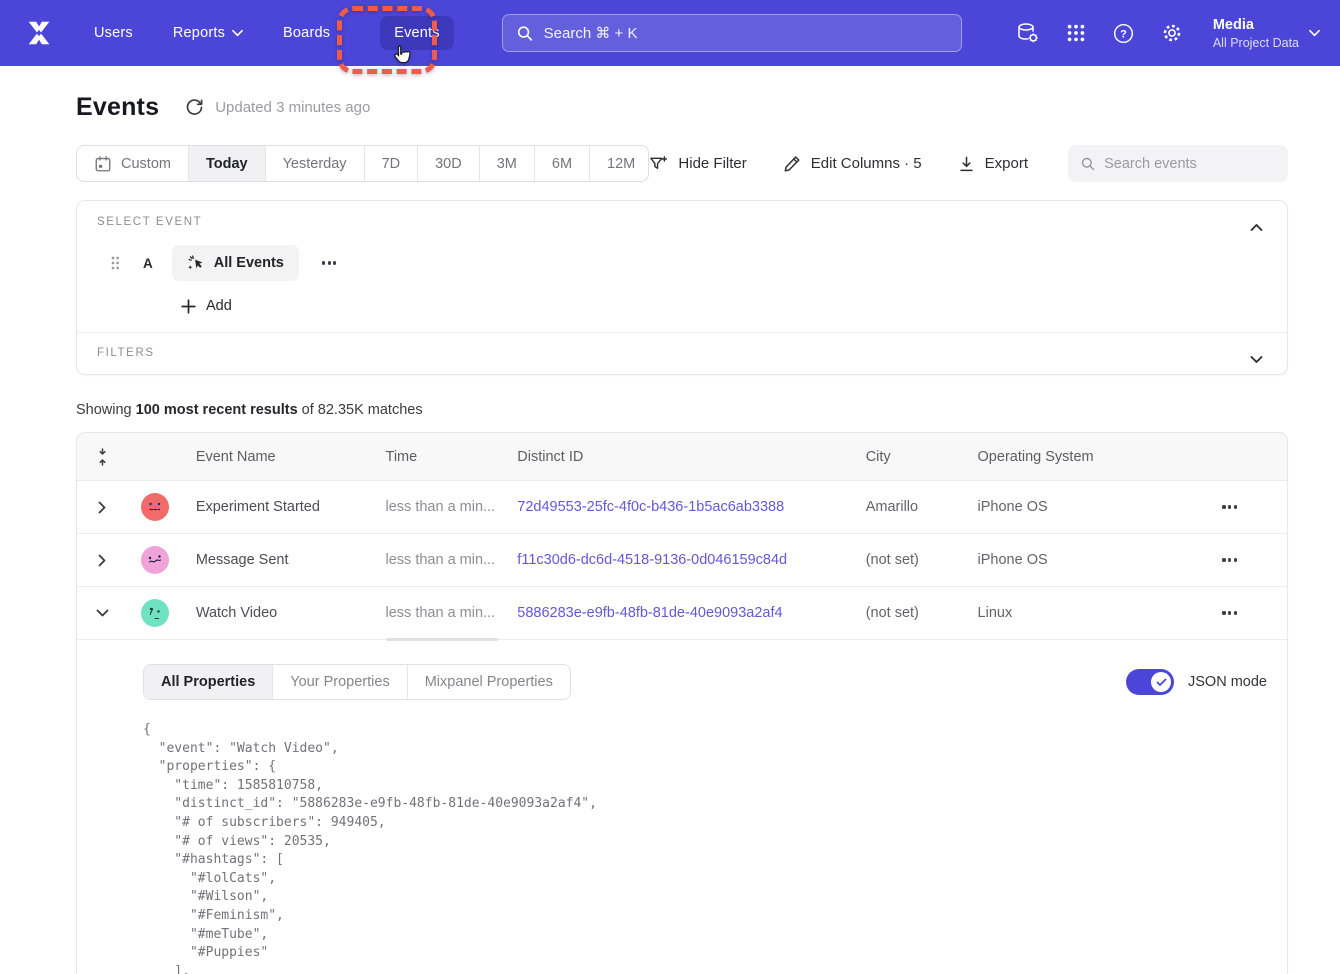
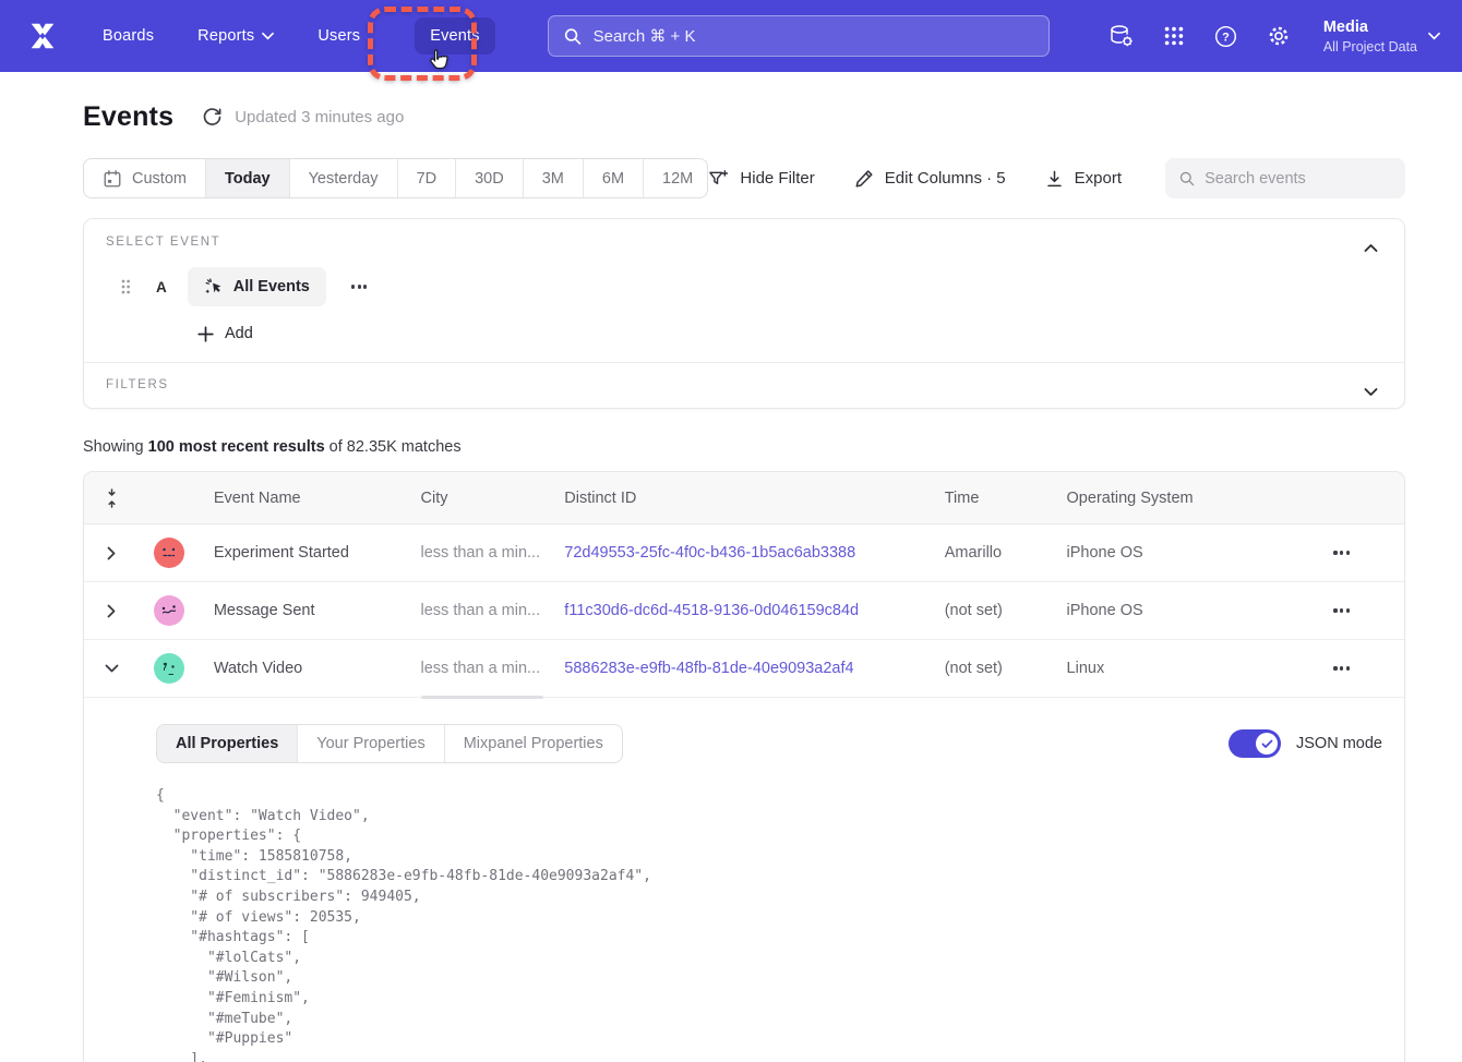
- Users
+ Boards
  Reports
- Boards
+ Users
  Events
  Search ⌘ + K
  ?
  Media
  All Project Data
  Events
  Updated 3 minutes ago
  Custom
  Today
  Yesterday
  7D
  30D
  3M
  6M
  12M
  Hide Filter
  Edit Columns · 5
  Export
  Search events
  SELECT EVENT
  A
  All Events
  Add
  FILTERS
  Showing 100 most recent results of 82.35K matches
  Event Name
- Time
+ City
  Distinct ID
- City
+ Time
  Operating System
  Experiment Started
  less than a min...
  72d49553-25fc-4f0c-b436-1b5ac6ab3388
  Amarillo
  iPhone OS
  Message Sent
  less than a min...
  f11c30d6-dc6d-4518-9136-0d046159c84d
  (not set)
  iPhone OS
  Watch Video
  less than a min...
  5886283e-e9fb-48fb-81de-40e9093a2af4
  (not set)
  Linux
  All Properties
  Your Properties
  Mixpanel Properties
  JSON mode
  {
  "event": "Watch Video",
  "properties": {
  "time": 1585810758,
  "distinct_id": "5886283e-e9fb-48fb-81de-40e9093a2af4",
  "# of subscribers": 949405,
  "# of views": 20535,
  "#hashtags": [
  "#lolCats",
  "#Wilson",
  "#Feminism",
  "#meTube",
  "#Puppies"
  ],
